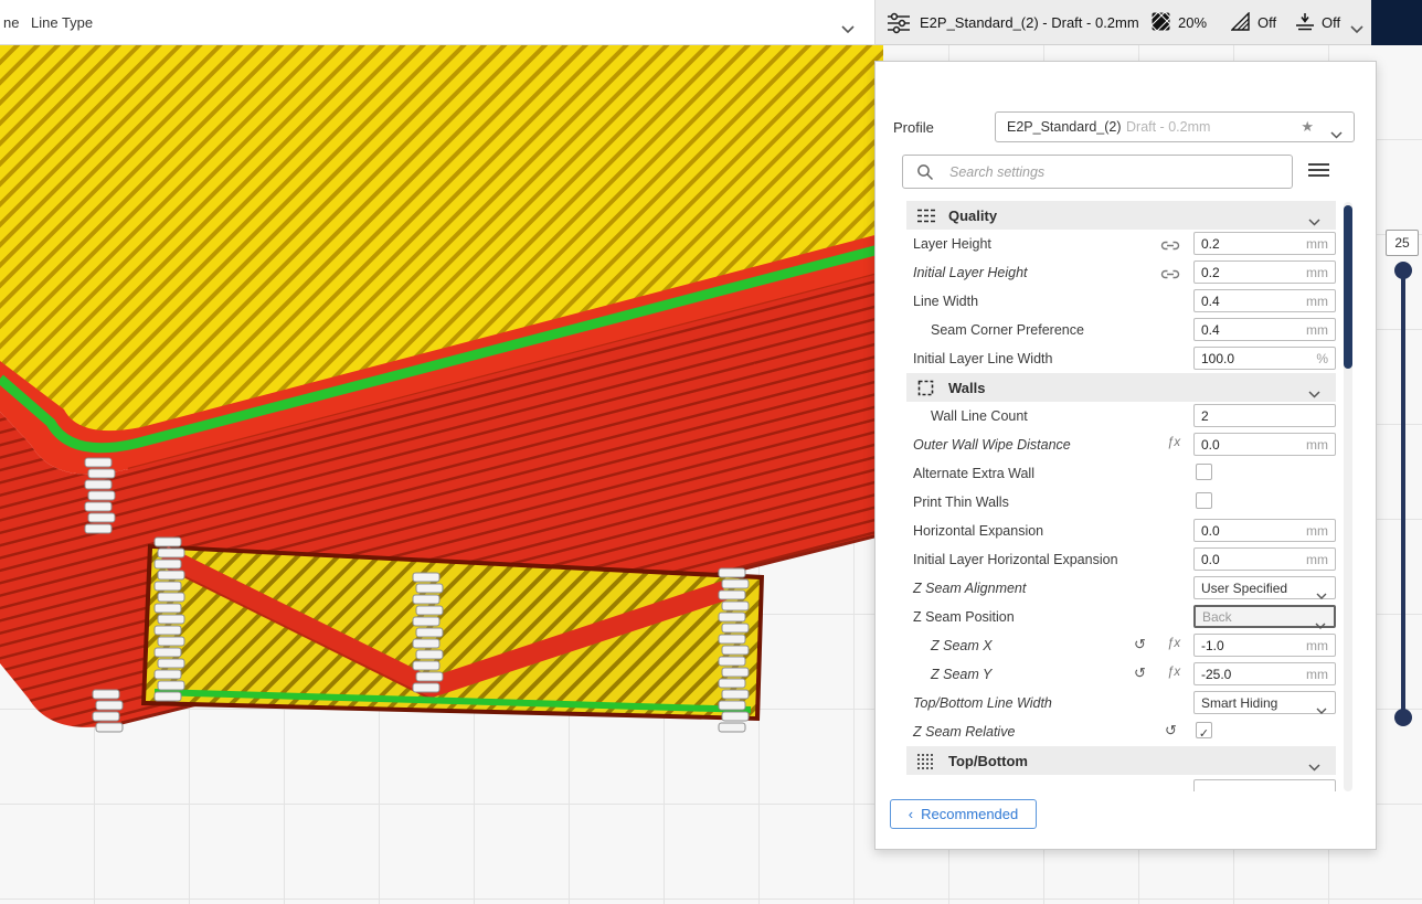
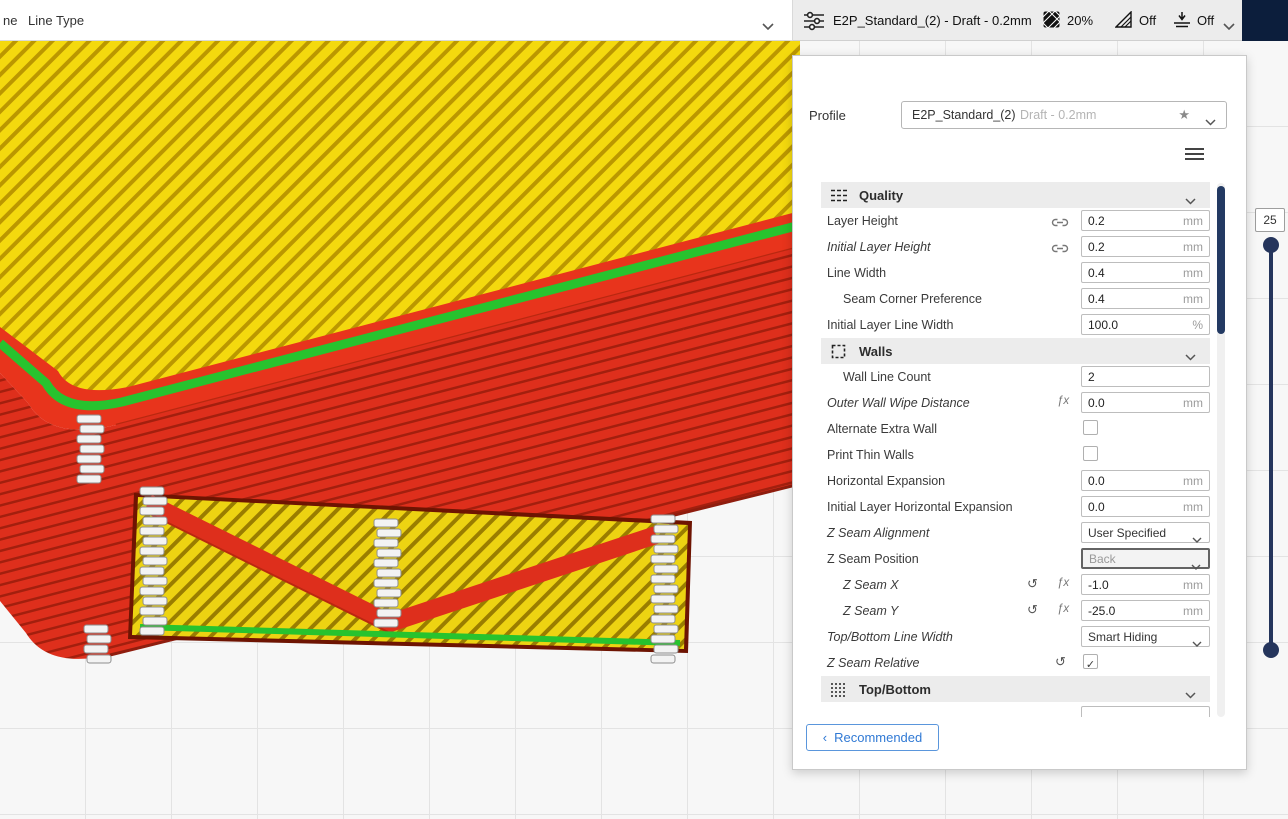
  25
  ne
  Line Type
  E2P_Standard_(2) - Draft - 0.2mm
  20%
  Off
  Off
  Profile
  E2P_Standard_(2)
  Draft - 0.2mm
  ★
- Search settings
  Quality
  Layer Height
  0.2
  mm
  Initial Layer Height
  0.2
  mm
  Line Width
  0.4
  mm
  Seam Corner Preference
  0.4
  mm
  Initial Layer Line Width
  100.0
  %
  Walls
  Wall Line Count
  2
  Outer Wall Wipe Distance
  ƒx
  0.0
  mm
  Alternate Extra Wall
  Print Thin Walls
  Horizontal Expansion
  0.0
  mm
  Initial Layer Horizontal Expansion
  0.0
  mm
  Z Seam Alignment
  User Specified
  Z Seam Position
  Back
  Z Seam X
  ↺
  ƒx
  -1.0
  mm
  Z Seam Y
  ↺
  ƒx
  -25.0
  mm
  Top/Bottom Line Width
  Smart Hiding
  Z Seam Relative
  ↺
  ✓
  Top/Bottom
  ‹ Recommended
